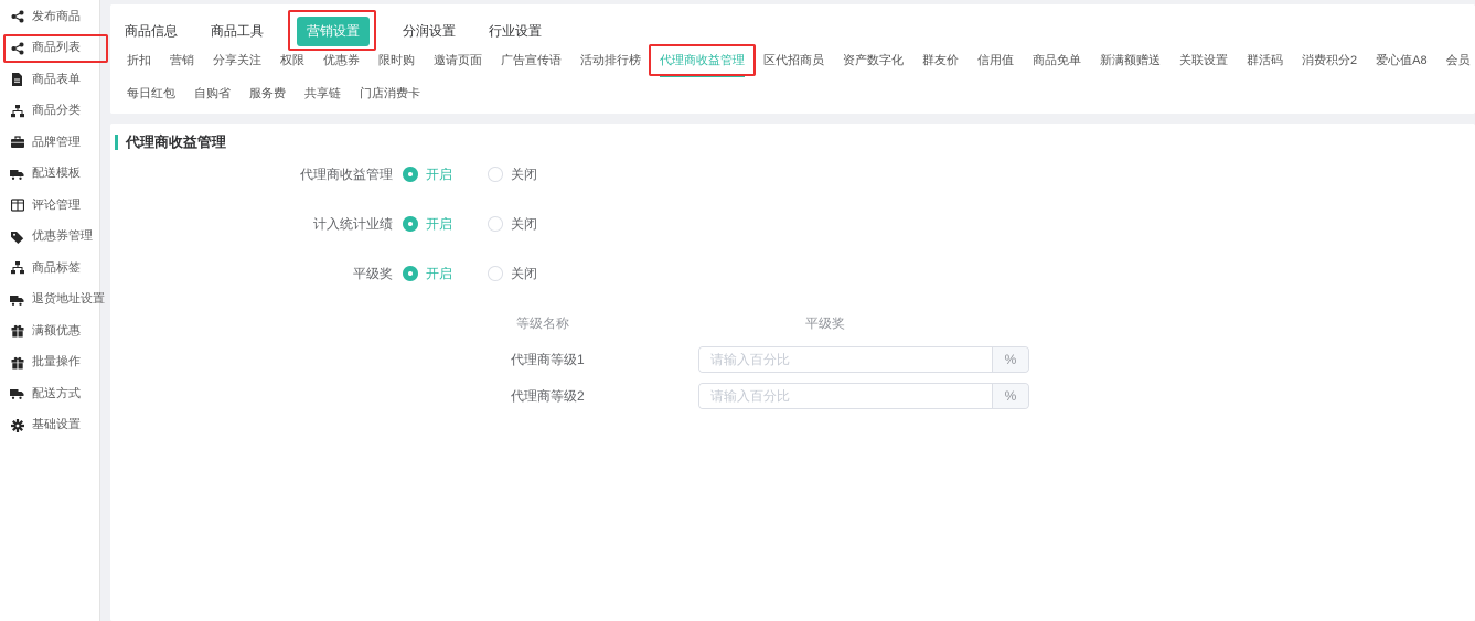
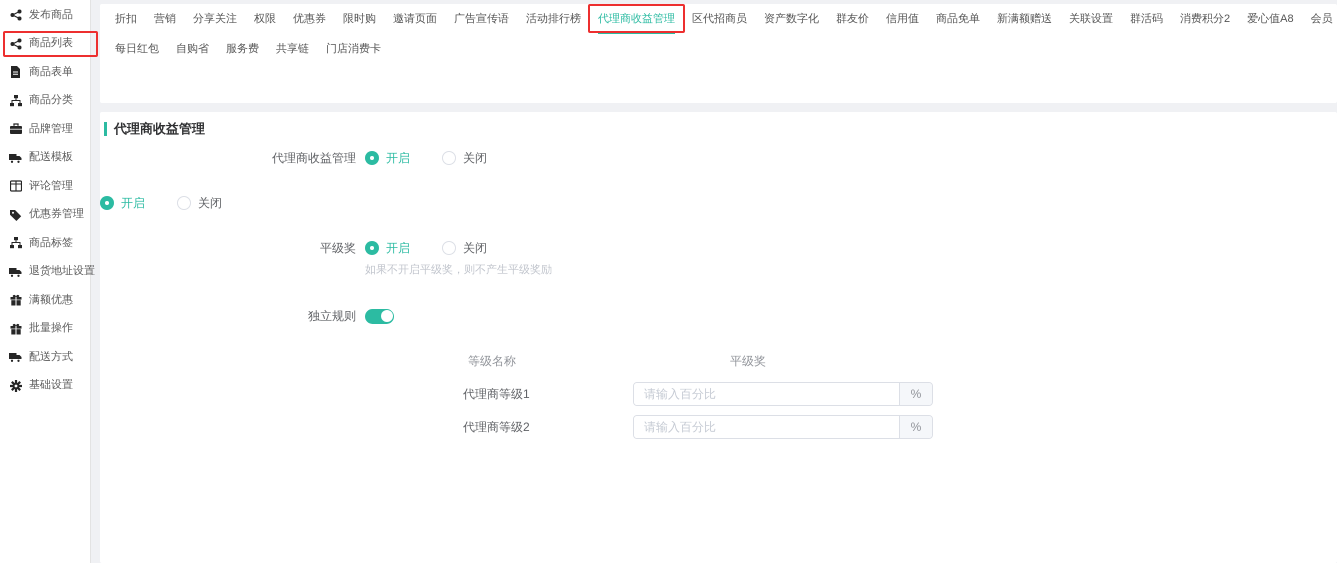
  发布商品
  商品列表
  商品表单
  商品分类
  品牌管理
  配送模板
  评论管理
  优惠券管理
  商品标签
  退货地址设置
  满额优惠
  批量操作
  配送方式
  基础设置
- 商品信息
- 商品工具
- 营销设置
- 分润设置
- 行业设置
  折扣
  营销
  分享关注
  权限
  优惠券
  限时购
  邀请页面
  广告宣传语
  活动排行榜
  代理商收益管理
  区代招商员
  资产数字化
  群友价
  信用值
  商品免单
  新满额赠送
  关联设置
  群活码
  消费积分2
  爱心值A8
  会员
  每日红包
  自购省
  服务费
  共享链
  门店消费卡
  代理商收益管理
  代理商收益管理
  开启
  关闭
- 计入统计业绩
  开启
  关闭
  平级奖
  开启
  关闭
+ 如果不开启平级奖，则不产生平级奖励
+ 独立规则
  等级名称
  平级奖
  代理商等级1
  请输入百分比
  %
  代理商等级2
  请输入百分比
  %
